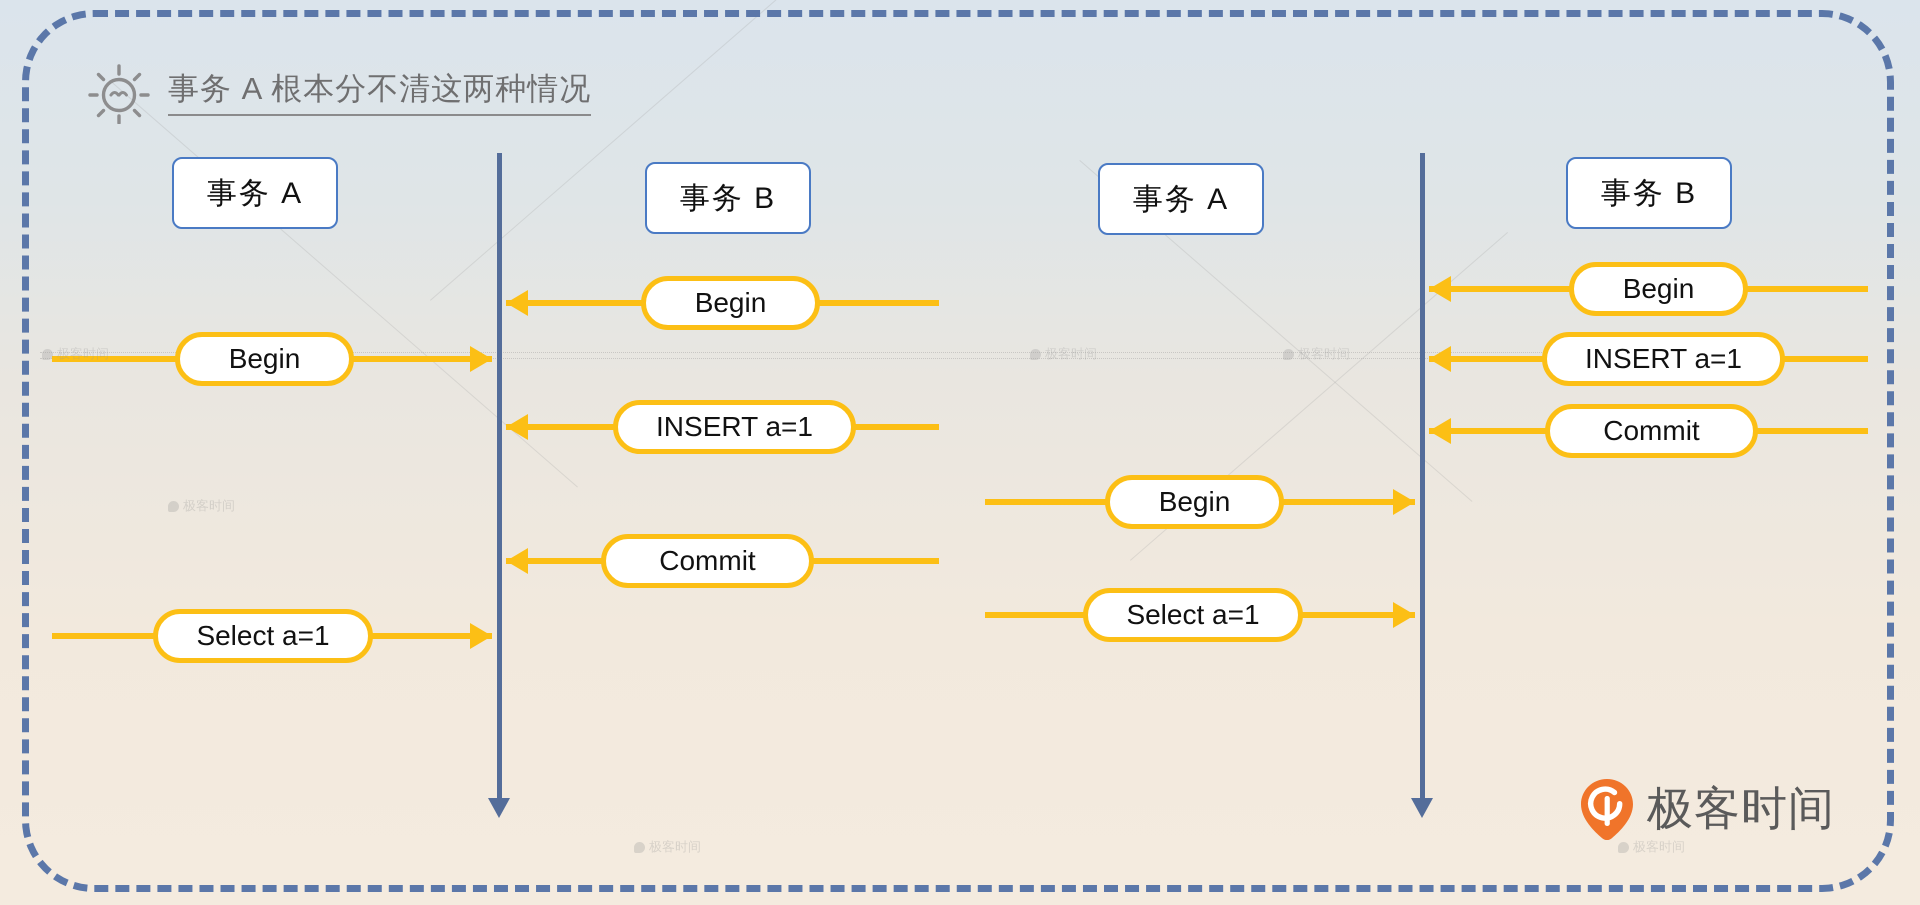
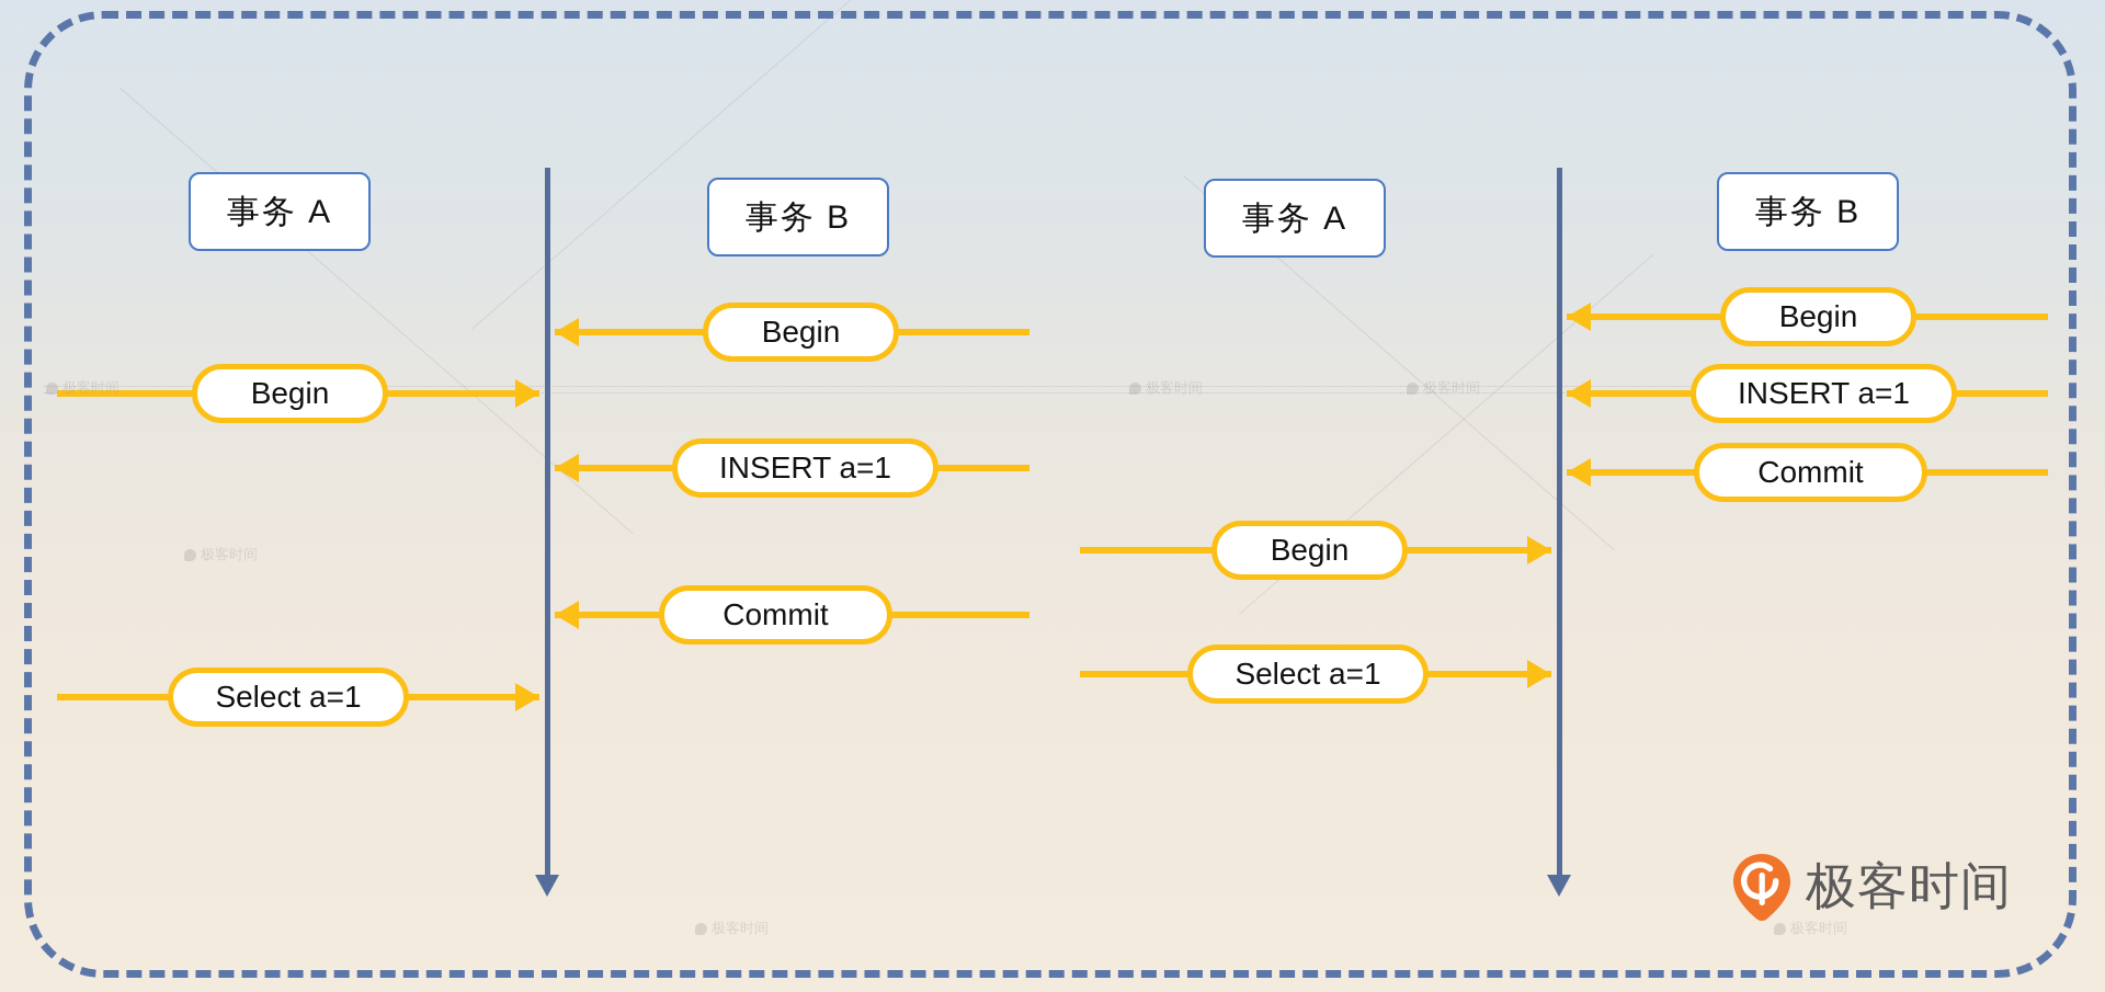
- 事务 A 根本分不清这两种情况
  事务 A
  事务 B
  事务 A
  事务 B
  Begin
  Begin
  INSERT a=1
  Commit
  Select a=1
  Begin
  INSERT a=1
  Commit
  Begin
  Select a=1
  极客时间
  极客时间
  极客时间
  极客时间
  极客时间
  极客时间
  极客时间
